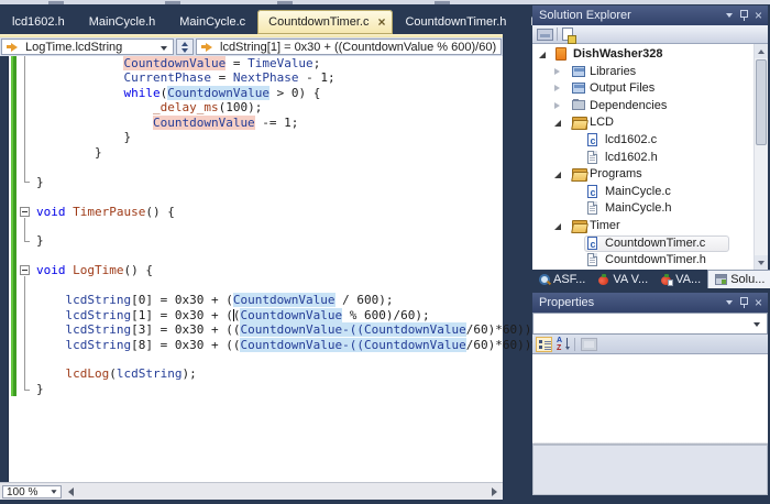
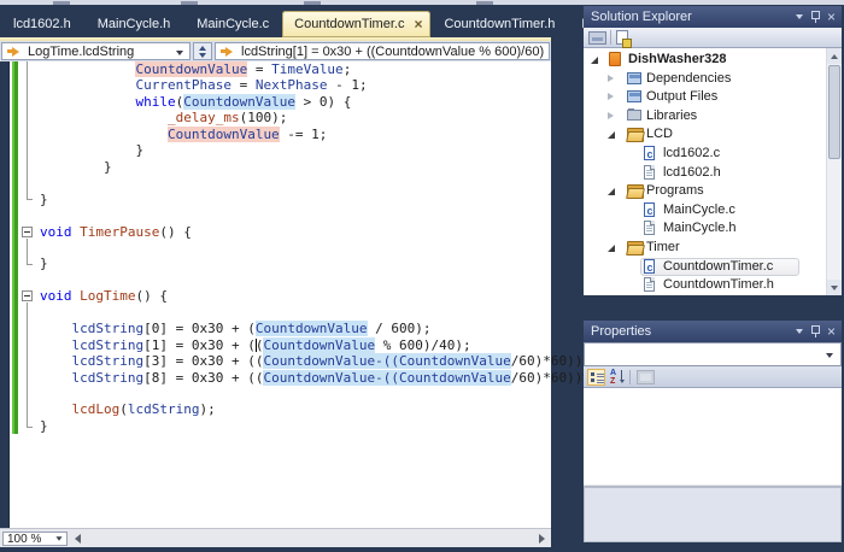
  lcd1602.h
  MainCycle.h
  MainCycle.c
  CountdownTimer.c
  ×
  CountdownTimer.h
  LogTime.lcdString
  lcdString[1] = 0x30 + ((CountdownValue % 600)/60)
  CountdownValue = TimeValue;
  CurrentPhase = NextPhase - 1;
  while(CountdownValue > 0) {
  _delay_ms(100);
  CountdownValue -= 1;
  }
  }
  }
  void TimerPause() {
  }
  void LogTime() {
  lcdString[0] = 0x30 + (CountdownValue / 600);
- lcdString[1] = 0x30 + ((CountdownValue % 600)/60);
+ lcdString[1] = 0x30 + ((CountdownValue % 600)/40);
  lcdString[3] = 0x30 + ((CountdownValue-((CountdownValue/60)*60))
  lcdString[8] = 0x30 + ((CountdownValue-((CountdownValue/60)*60))
  lcdLog(lcdString);
  }
  100 %
  Solution Explorer
  ×
  DishWasher328
- Libraries
+ Dependencies
  Output Files
- Dependencies
+ Libraries
  LCD
  c
  lcd1602.c
  lcd1602.h
  Programs
  c
  MainCycle.c
  MainCycle.h
  Timer
  c
  CountdownTimer.c
  CountdownTimer.h
- ASF...
- VA V...
- VA...
- Solu...
  Properties
  ×
